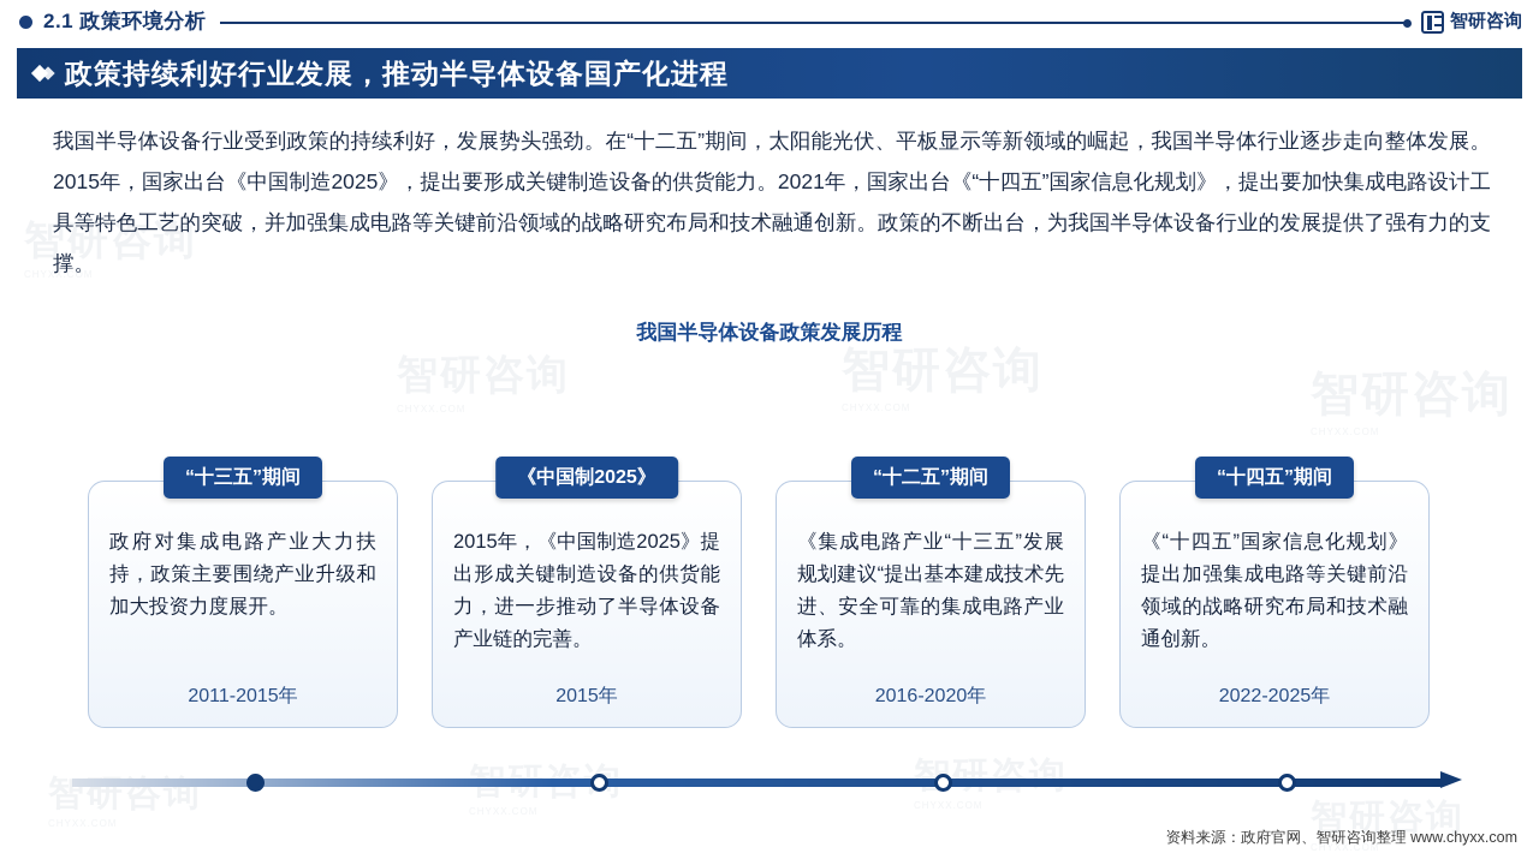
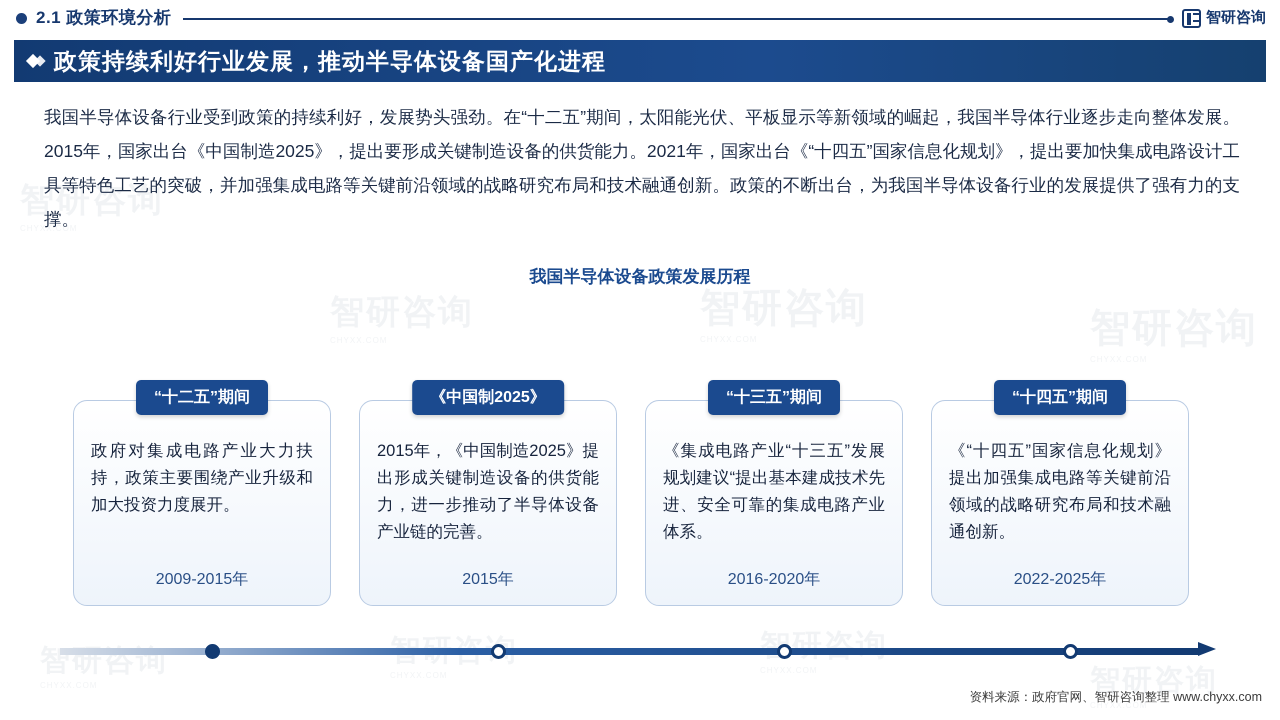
  智研咨询
  CHYXX.COM
  智研咨询
  智研咨询
  智研咨询
  CHYXX.COM
  2.1 政策环境分析
  智研咨询
  政策持续利好行业发展，推动半导体设备国产化进程
  我国半导体设备行业受到政策的持续利好，发展势头强劲。在“十二五”期间，太阳能光伏、平板显示等新领域的崛起，我国半导体行业逐步走向整体发展。2015年，国家出台《中国制造2025》，提出要形成关键制造设备的供货能力。2021年，国家出台《“十四五”国家信息化规划》，提出要加快集成电路设计工具等特色工艺的突破，并加强集成电路等关键前沿领域的战略研究布局和技术融通创新。政策的不断出台，为我国半导体设备行业的发展提供了强有力的支撑。
  我国半导体设备政策发展历程
- “十三五”期间
+ “十二五”期间
  政府对集成电路产业大力扶持，政策主要围绕产业升级和加大投资力度展开。
- 2011-2015年
+ 2009-2015年
  《中国制2025》
  2015年，《中国制造2025》提出形成关键制造设备的供货能力，进一步推动了半导体设备产业链的完善。
  2015年
- “十二五”期间
+ “十三五”期间
  《集成电路产业“十三五”发展规划建议“提出基本建成技术先进、安全可靠的集成电路产业体系。
  2016-2020年
  “十四五”期间
  《“十四五”国家信息化规划》提出加强集成电路等关键前沿领域的战略研究布局和技术融通创新。
  2022-2025年
  资料来源：政府官网、智研咨询整理 www.chyxx.com
